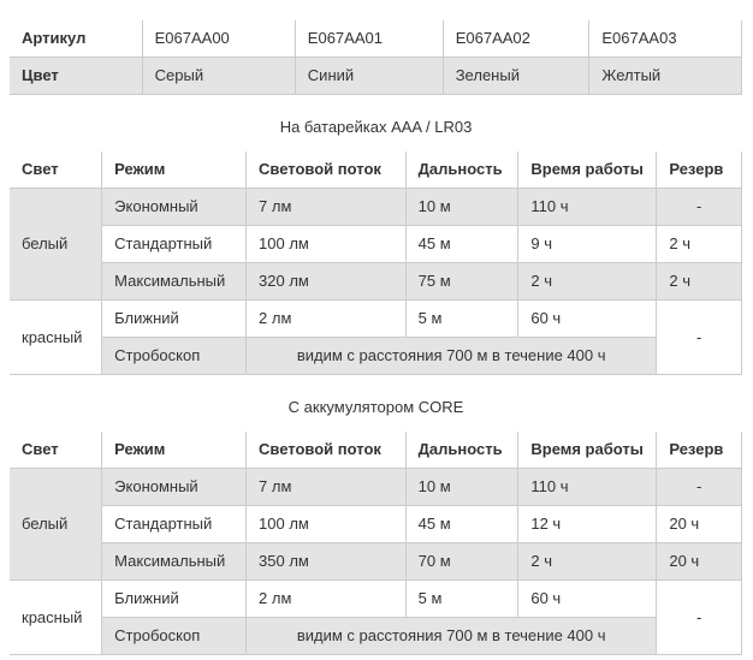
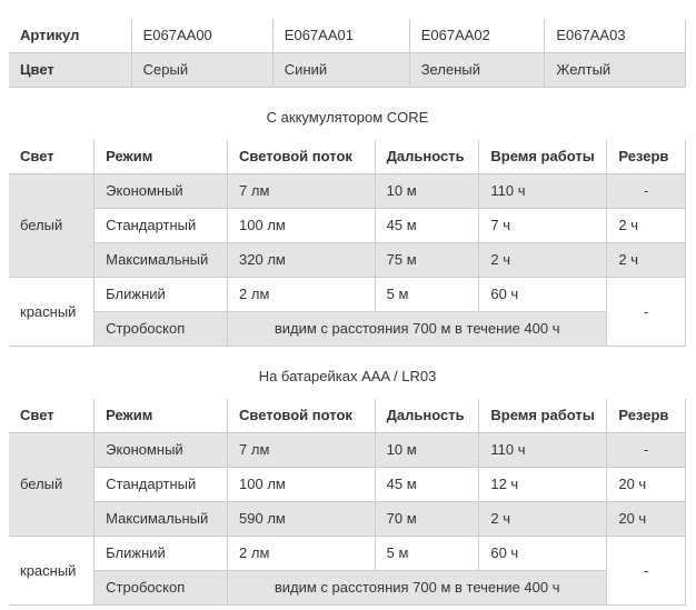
  Артикул	E067AA00	E067AA01	E067AA02	E067AA03
  Цвет	Серый	Синий	Зеленый	Желтый
- На батарейках AAA / LR03
+ С аккумулятором CORE
  Свет	Режим	Световой поток	Дальность	Время работы	Резерв
  белый	Экономный	7 лм	10 м	110 ч	-
- Стандартный	100 лм	45 м	9 ч	2 ч
+ Стандартный	100 лм	45 м	7 ч	2 ч
  Максимальный	320 лм	75 м	2 ч	2 ч
  красный	Ближний	2 лм	5 м	60 ч	-
  Стробоскоп	видим с расстояния 700 м в течение 400 ч
- С аккумулятором CORE
+ На батарейках AAA / LR03
  Свет	Режим	Световой поток	Дальность	Время работы	Резерв
  белый	Экономный	7 лм	10 м	110 ч	-
  Стандартный	100 лм	45 м	12 ч	20 ч
- Максимальный	350 лм	70 м	2 ч	20 ч
+ Максимальный	590 лм	70 м	2 ч	20 ч
  красный	Ближний	2 лм	5 м	60 ч	-
  Стробоскоп	видим с расстояния 700 м в течение 400 ч
